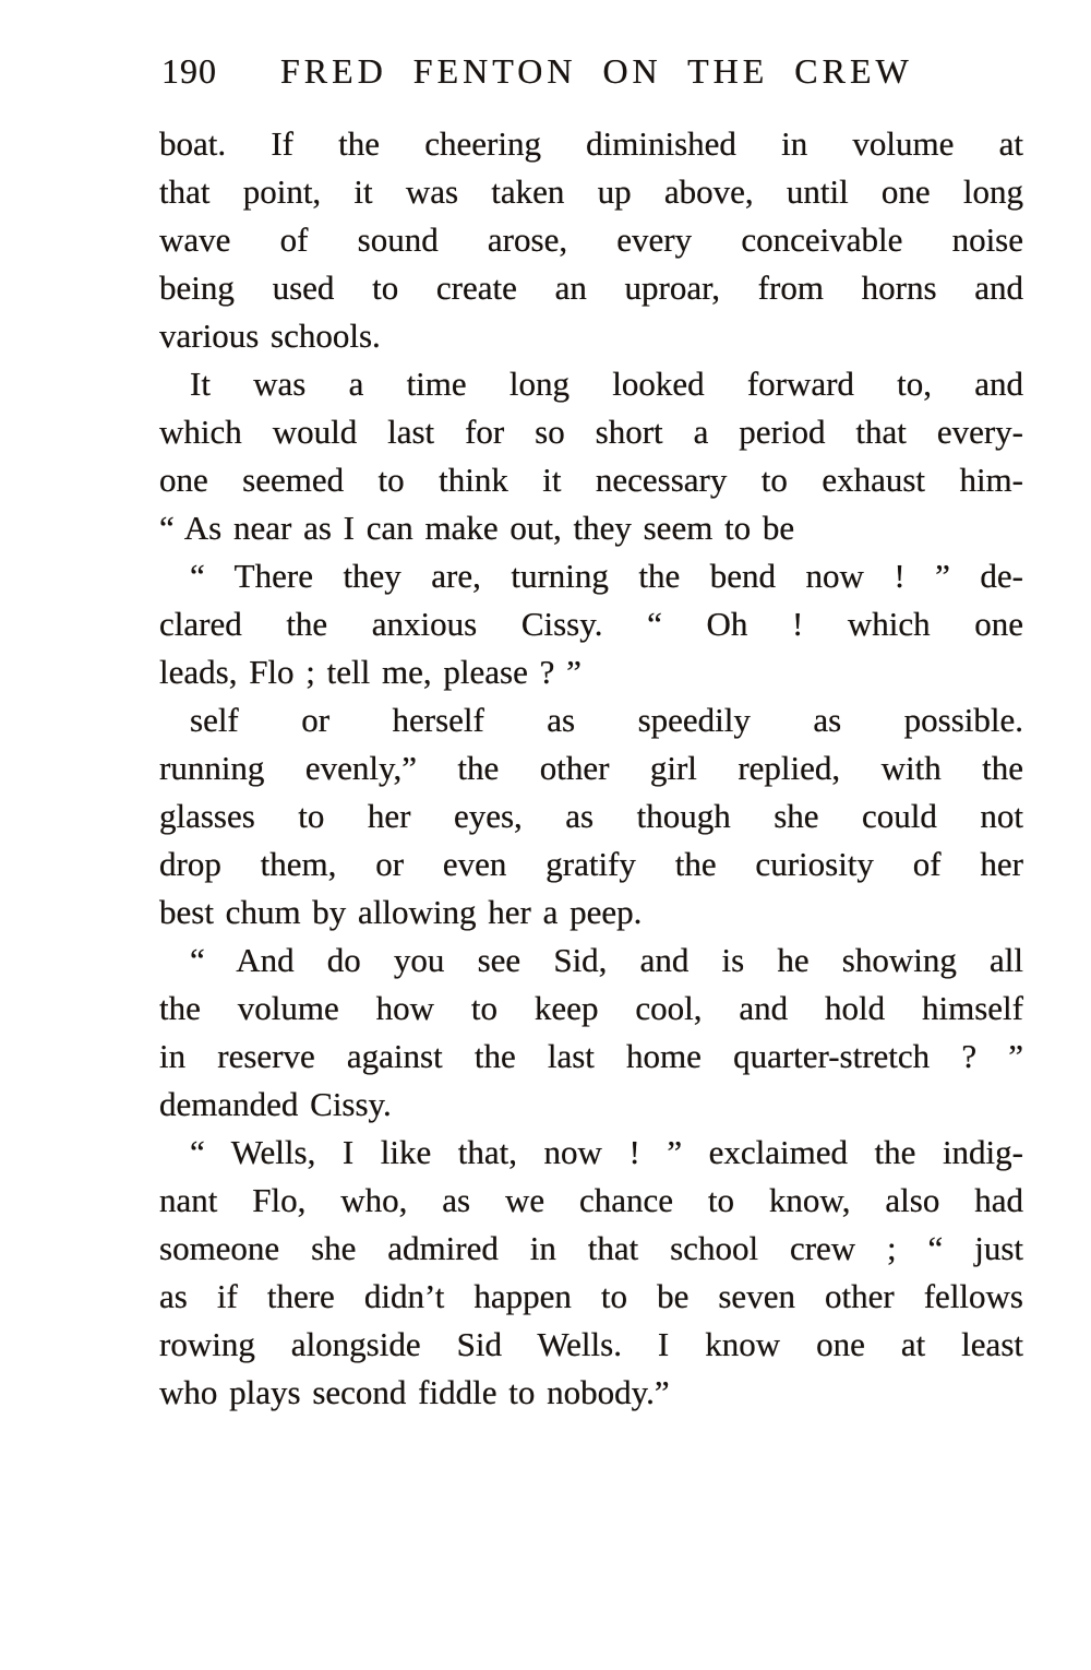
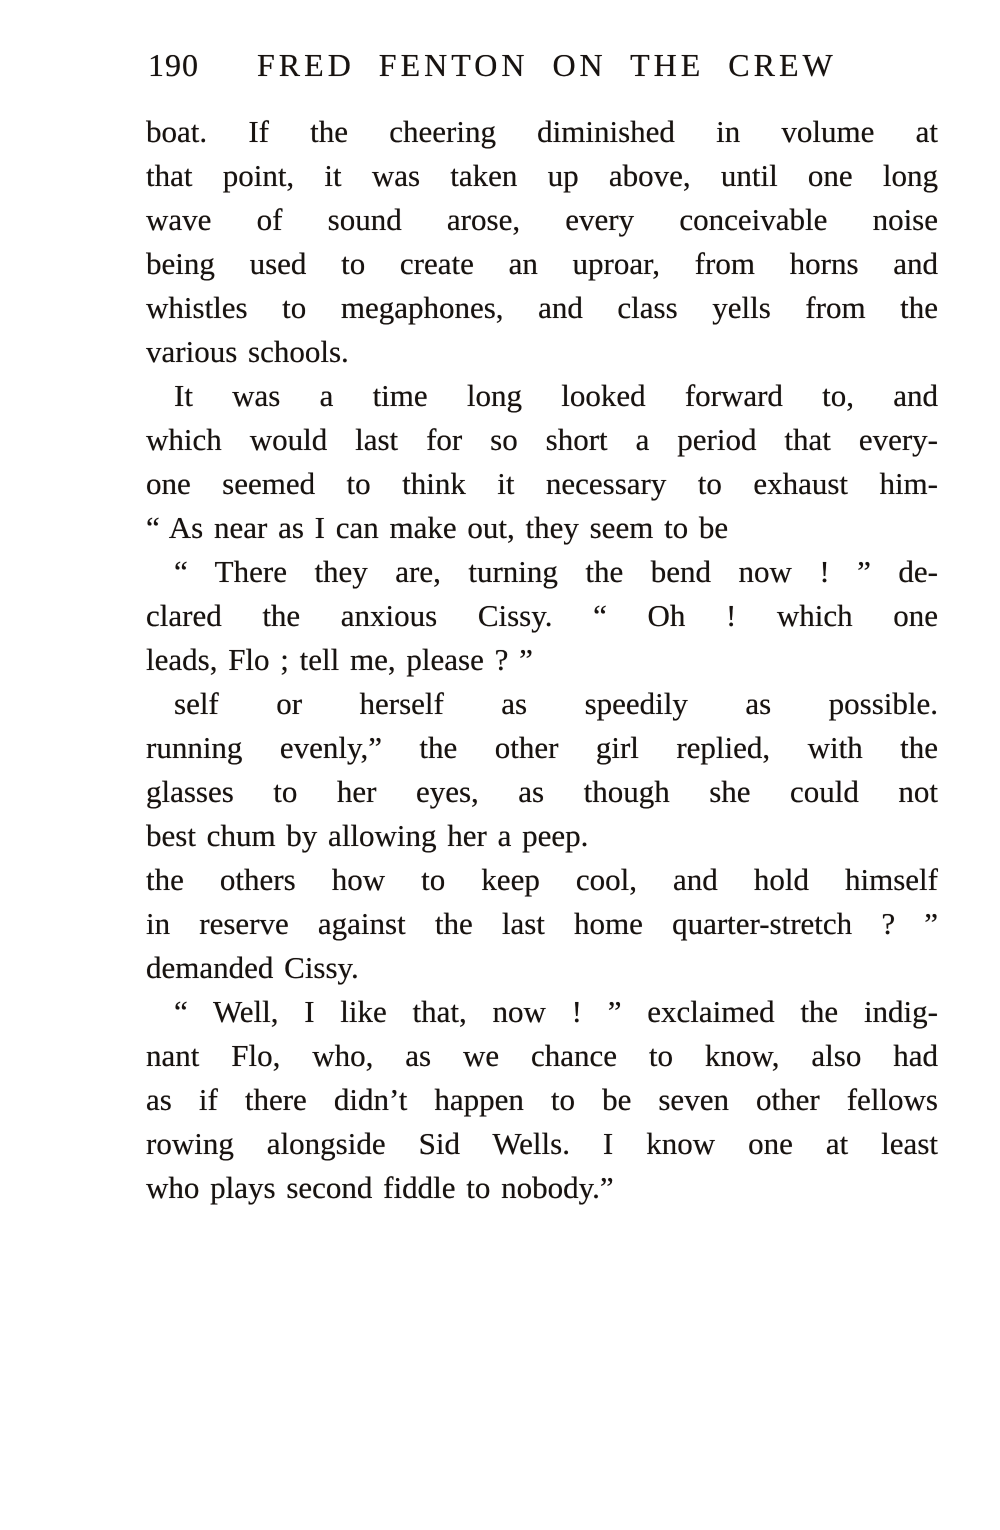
  190
  FRED FENTON ON THE CREW
  boat. If the cheering diminished in volume at
  that point, it was taken up above, until one long
  wave of sound arose, every conceivable noise
  being used to create an uproar, from horns and
+ whistles to megaphones, and class yells from the
  various schools.
  It was a time long looked forward to, and
  which would last for so short a period that every-
  one seemed to think it necessary to exhaust him-
  “ As near as I can make out, they seem to be
  “ There they are, turning the bend now ! ” de-
  clared the anxious Cissy. “ Oh ! which one
  leads, Flo ; tell me, please ? ”
  self or herself as speedily as possible.
  running evenly,” the other girl replied, with the
  glasses to her eyes, as though she could not
- drop them, or even gratify the curiosity of her
  best chum by allowing her a peep.
- “ And do you see Sid, and is he showing all
- the volume how to keep cool, and hold himself
+ the others how to keep cool, and hold himself
  in reserve against the last home quarter-stretch ? ”
  demanded Cissy.
- “ Wells, I like that, now ! ” exclaimed the indig-
+ “ Well, I like that, now ! ” exclaimed the indig-
  nant Flo, who, as we chance to know, also had
- someone she admired in that school crew ; “ just
  as if there didn’t happen to be seven other fellows
  rowing alongside Sid Wells. I know one at least
  who plays second fiddle to nobody.”
